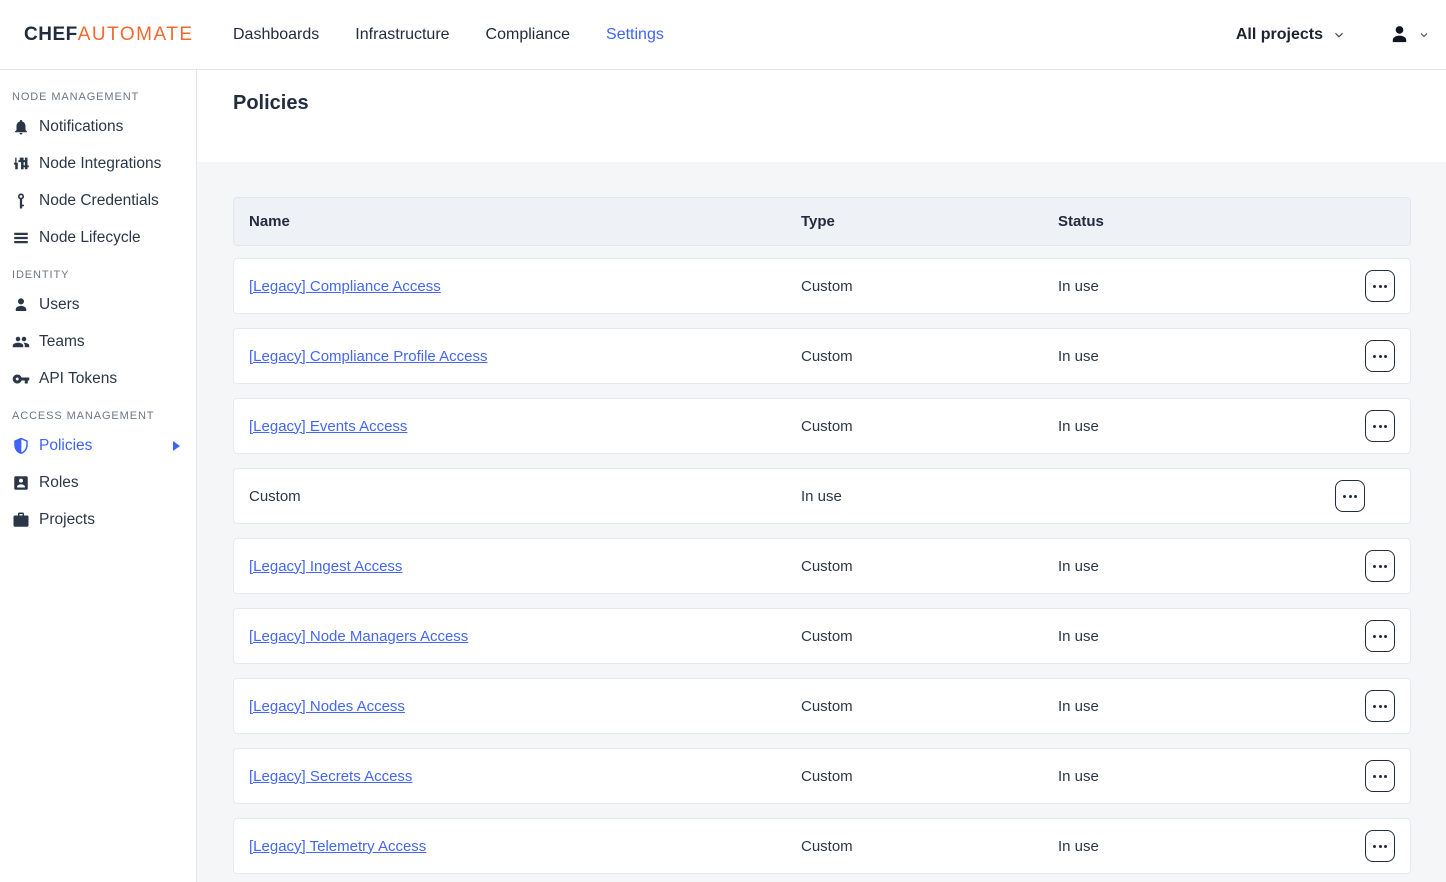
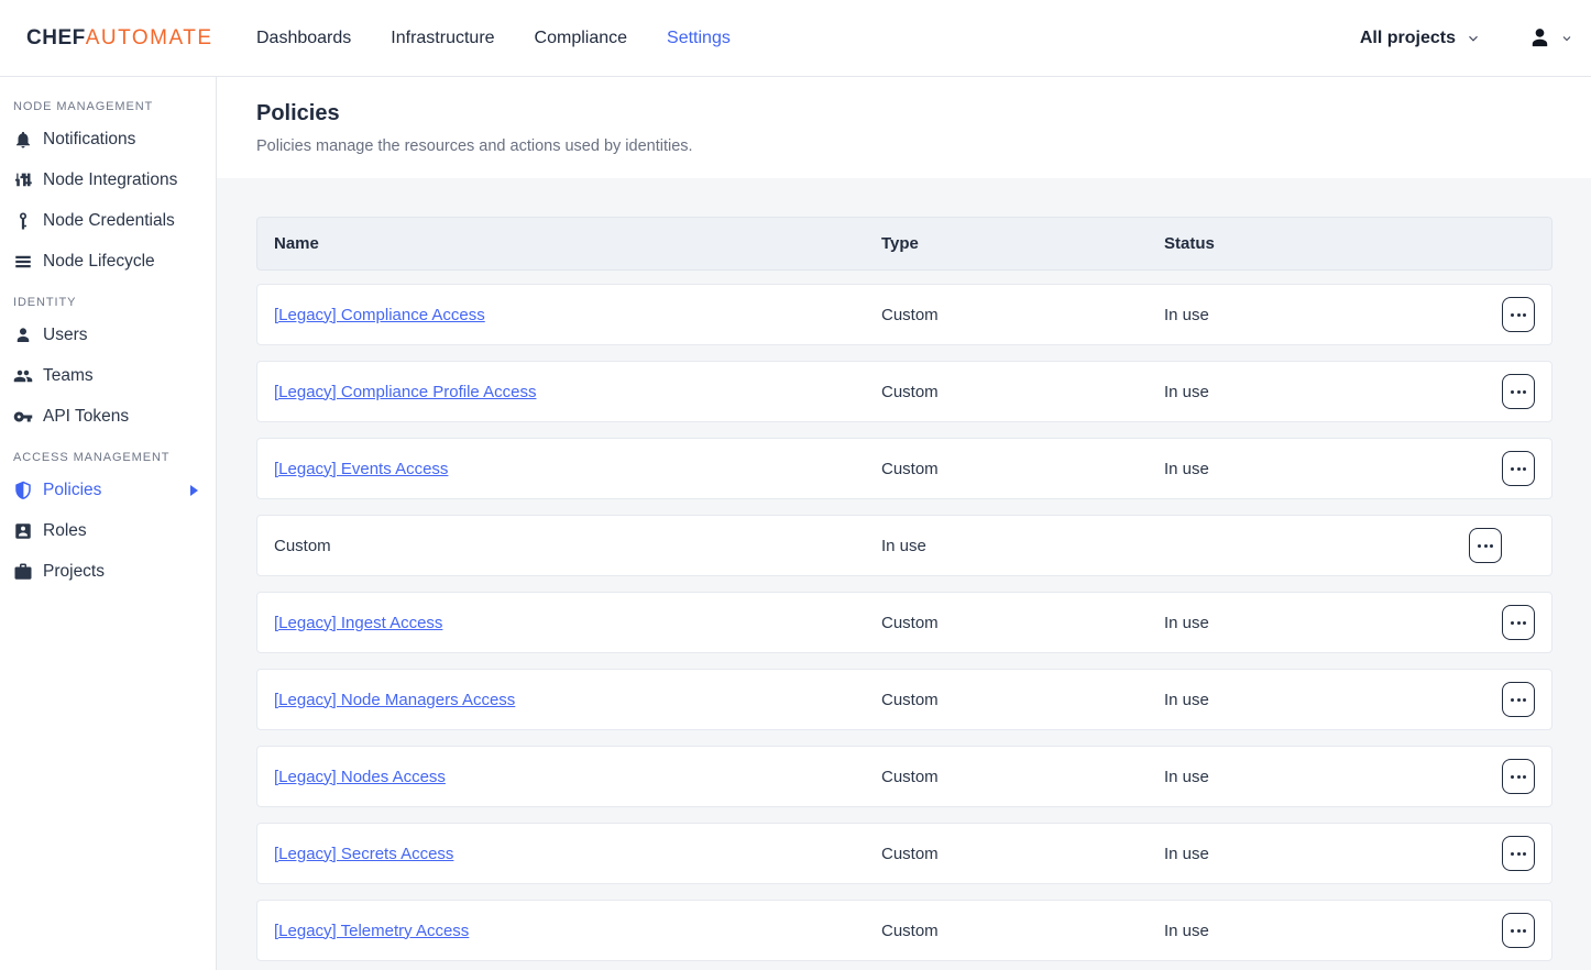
  CHEF
  AUTOMATE
  Dashboards
  Infrastructure
  Compliance
  Settings
  All projects
  NODE MANAGEMENT
  Notifications
  Node Integrations
  Node Credentials
  Node Lifecycle
  IDENTITY
  Users
  Teams
  API Tokens
  ACCESS MANAGEMENT
  Policies
  Roles
  Projects
  Policies
+ Policies manage the resources and actions used by identities.
  Name
  Type
  Status
  [Legacy] Compliance Access
  Custom
  In use
  [Legacy] Compliance Profile Access
  Custom
  In use
  [Legacy] Events Access
  Custom
  In use
  Custom
  In use
  [Legacy] Ingest Access
  Custom
  In use
  [Legacy] Node Managers Access
  Custom
  In use
  [Legacy] Nodes Access
  Custom
  In use
  [Legacy] Secrets Access
  Custom
  In use
  [Legacy] Telemetry Access
  Custom
  In use
